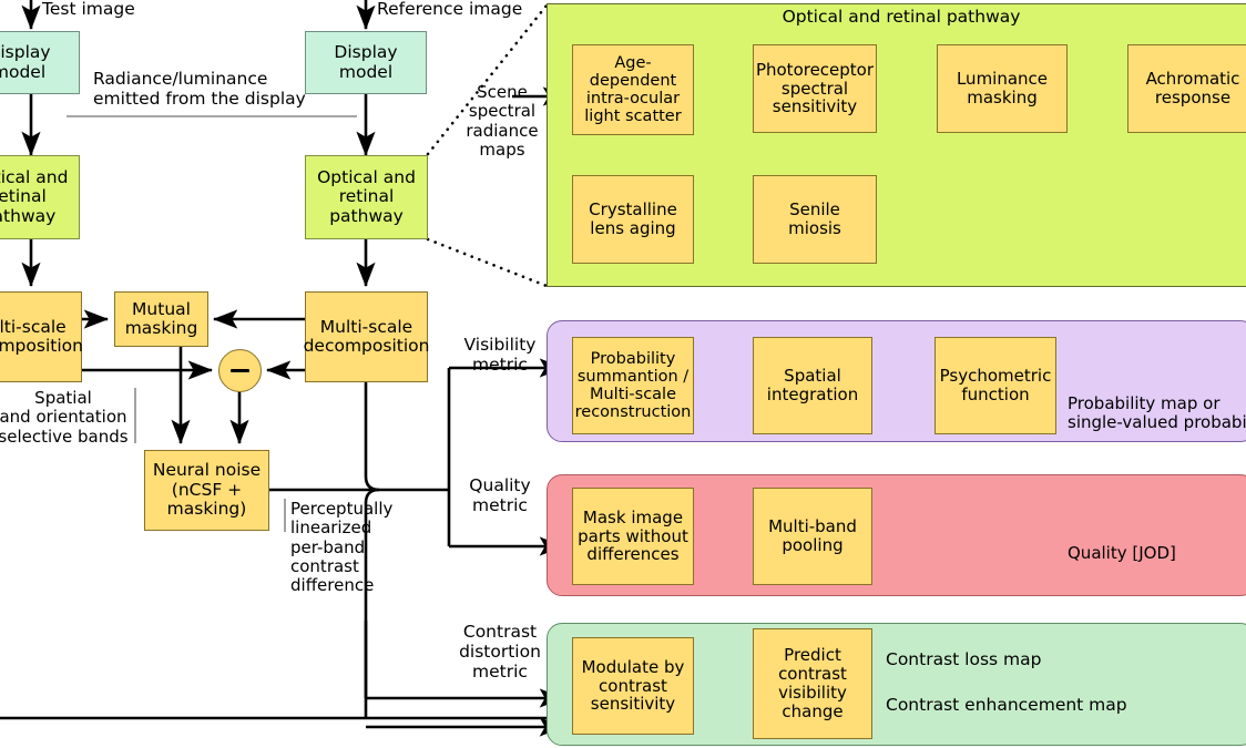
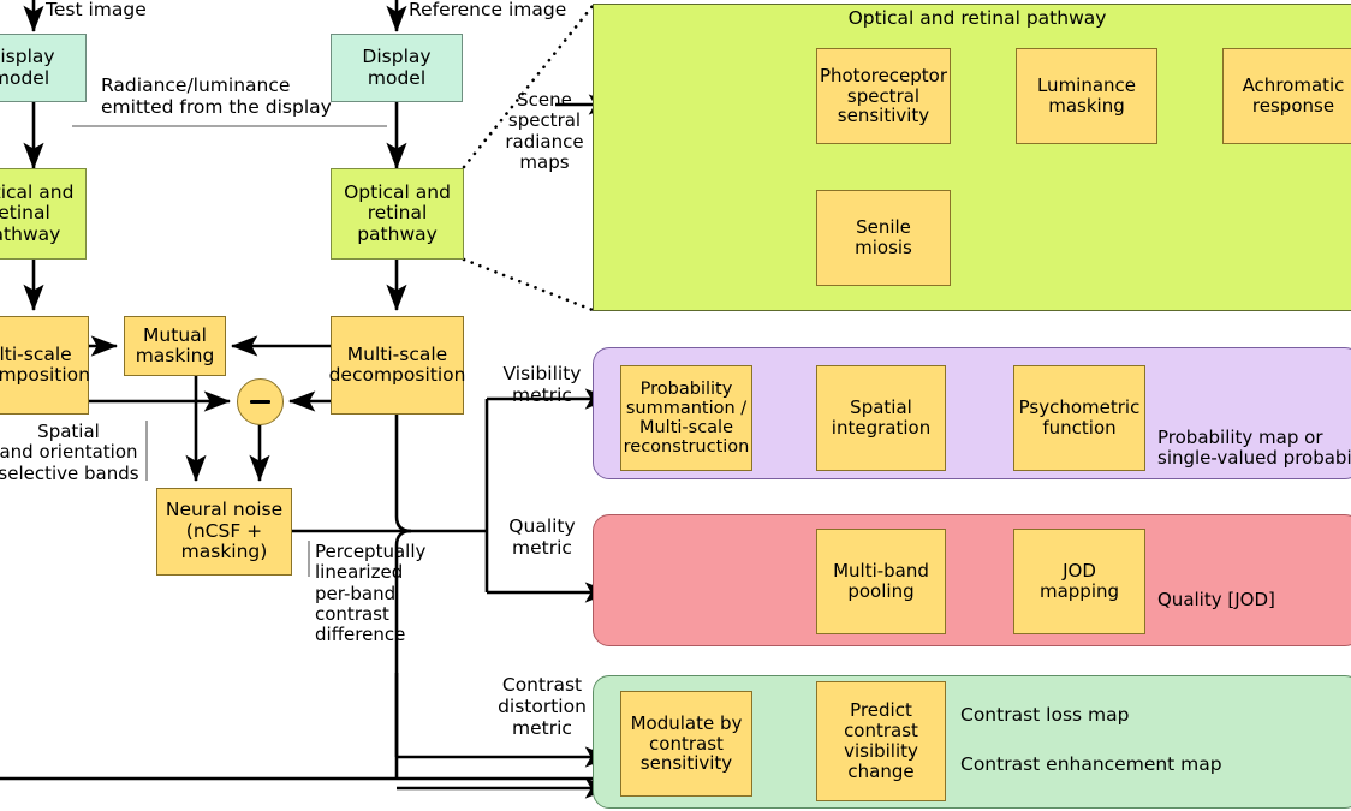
  Test image
  Reference image
  isplay
  model
  ical and
  etinal
  thway
  lti-scale
  Display
  model
  Optical and
  retinal
  pathway
  Multi-scale
  decomposition
  Mutual
  masking
  Neural noise
  (nCSF +
  masking)
  Radiance/luminance
  emitted from the display
  Scene
  spectral
  radiance
  maps
  Spatial
  and orientation
  selective bands
  Perceptually
  linearized
  per-band
  contrast
  difference
  Visibility
  metric
  Quality
  metric
  Contrast
  distortion
  metric
  Optical and retinal pathway
- Age-dependent
- intra-ocular
- light scatter
- Crystalline
- lens aging
  Senile
  miosis
  Photoreceptor
  spectral
  sensitivity
  Luminance
  masking
  Achromatic
  response
  Probability
  summantion /
  Multi-scale
  reconstruction
  Spatial
  integration
  Psychometric
  function
  Probability map or
  single-valued probabi
- Mask image
- parts without
- differences
  Multi-band
  pooling
+ JOD
+ mapping
  Quality [JOD]
  Modulate by
  contrast
  sensitivity
  Predict
  contrast
  visibility
  change
  Contrast loss map
  Contrast enhancement map
